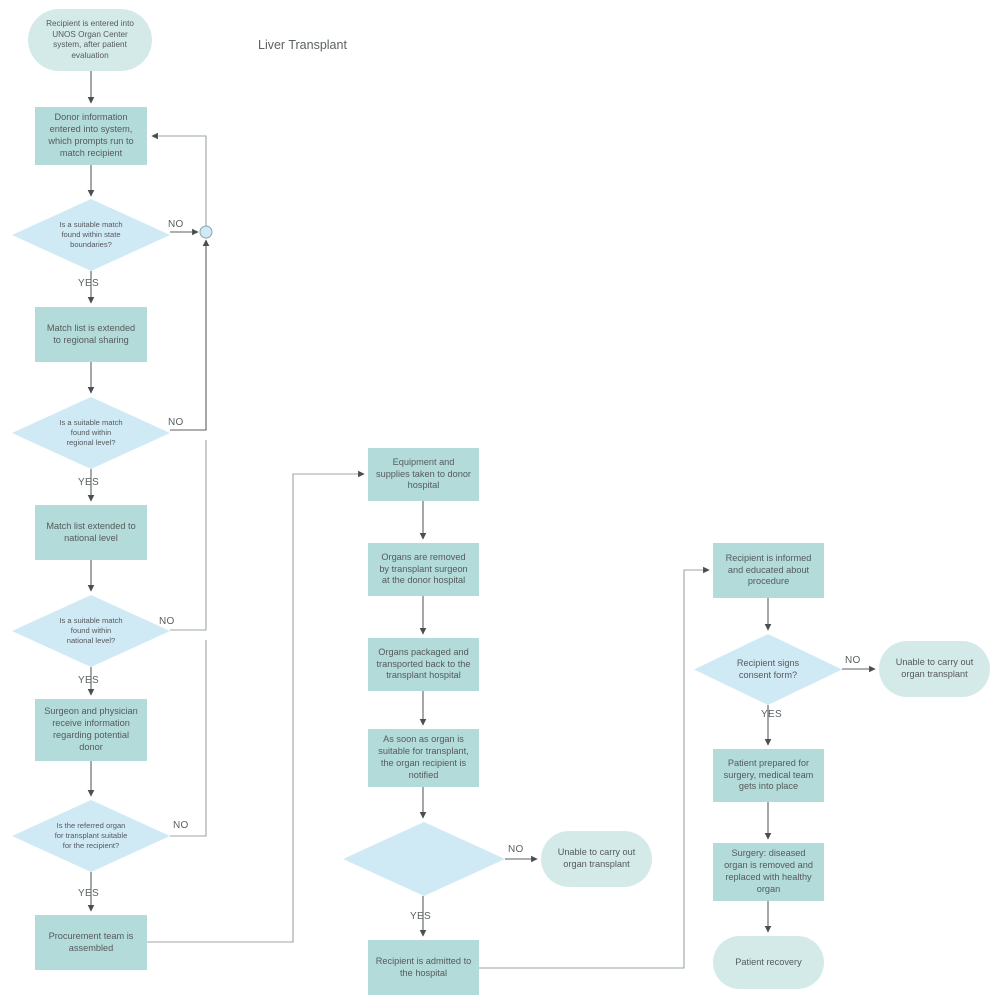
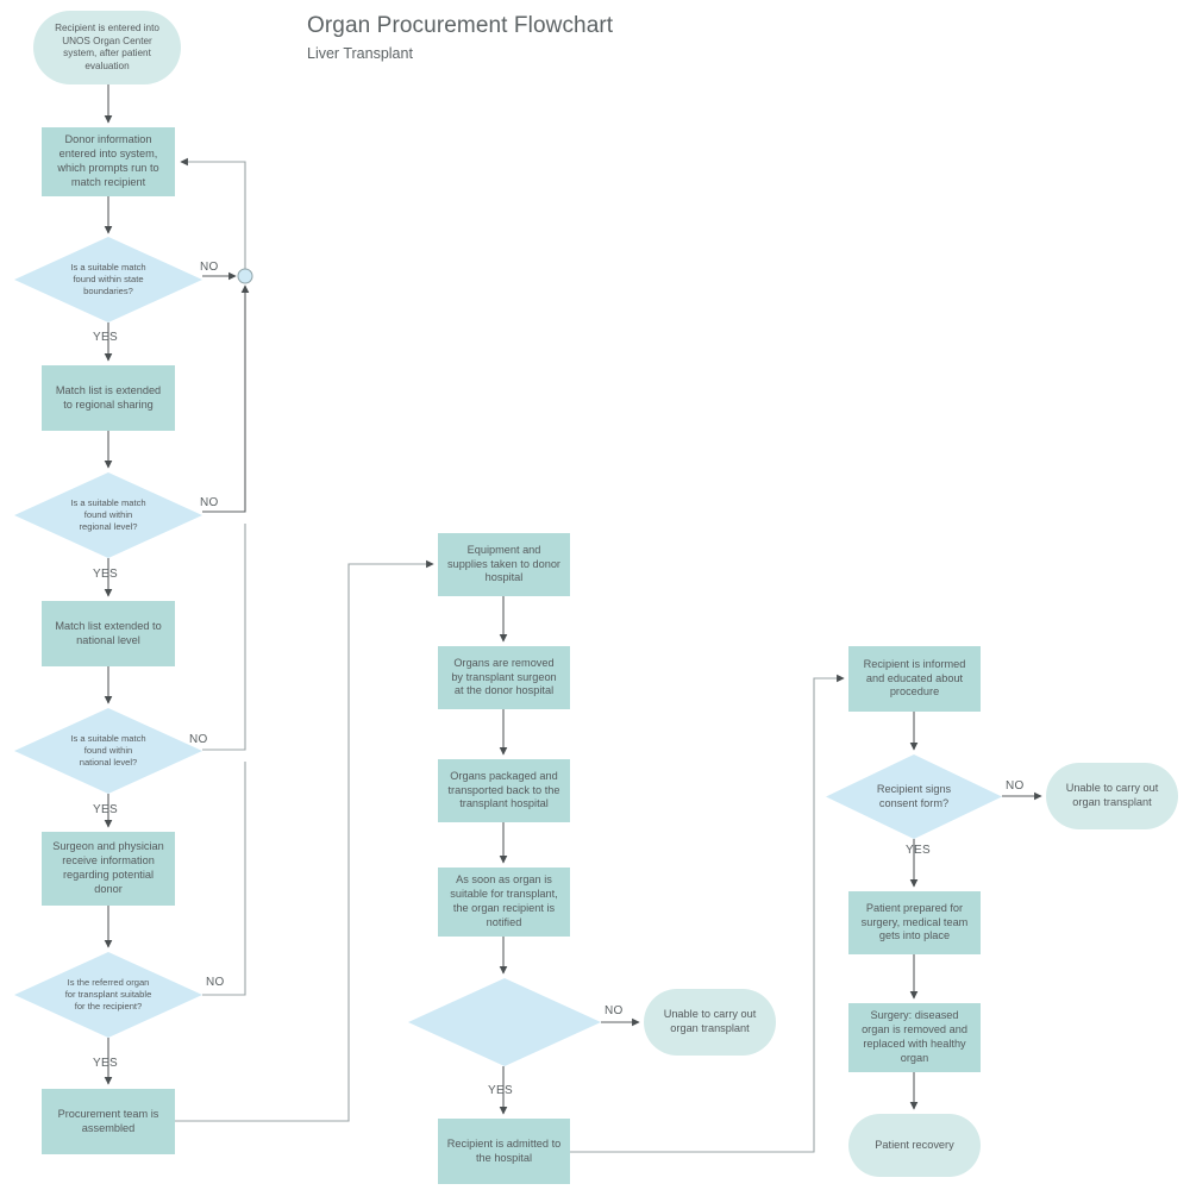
+ Organ Procurement Flowchart
  Liver Transplant
  Recipient is entered into
  UNOS Organ Center
  system, after patient
  evaluation
  Donor information
  entered into system,
  which prompts run to
  match recipient
  Is a suitable match
  found within state
  boundaries?
  Match list is extended
  to regional sharing
  Is a suitable match
  found within
  regional level?
  Match list extended to
  national level
  Is a suitable match
  found within
  national level?
  Surgeon and physician
  receive information
  regarding potential
  donor
  Is the referred organ
  for transplant suitable
  for the recipient?
  Procurement team is
  assembled
  Equipment and
  supplies taken to donor
  hospital
  Organs are removed
  by transplant surgeon
  at the donor hospital
  Organs packaged and
  transported back to the
  transplant hospital
  As soon as organ is
  suitable for transplant,
  the organ recipient is
  notified
  Unable to carry out
  organ transplant
  Recipient is admitted to
  the hospital
  Recipient is informed
  and educated about
  procedure
  Recipient signs
  consent form?
  Unable to carry out
  organ transplant
  Patient prepared for
  surgery, medical team
  gets into place
  Surgery: diseased
  organ is removed and
  replaced with healthy
  organ
  Patient recovery
  NO
  YES
  NO
  YES
  NO
  YES
  NO
  YES
  NO
  YES
  NO
  YES
